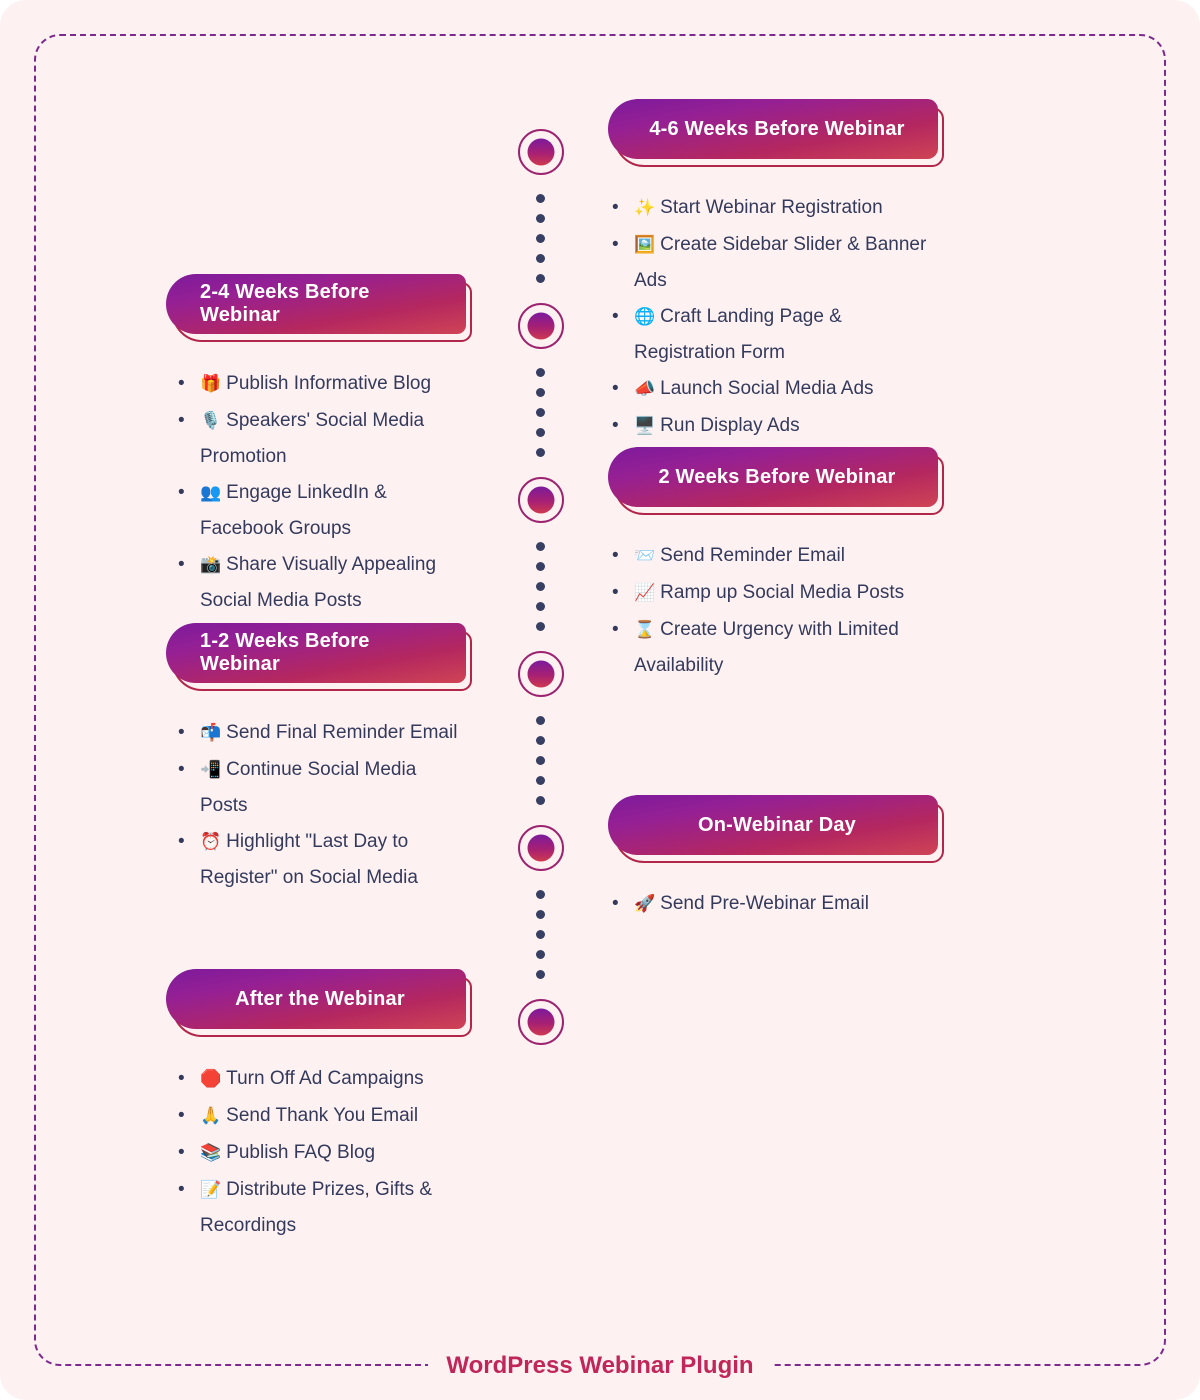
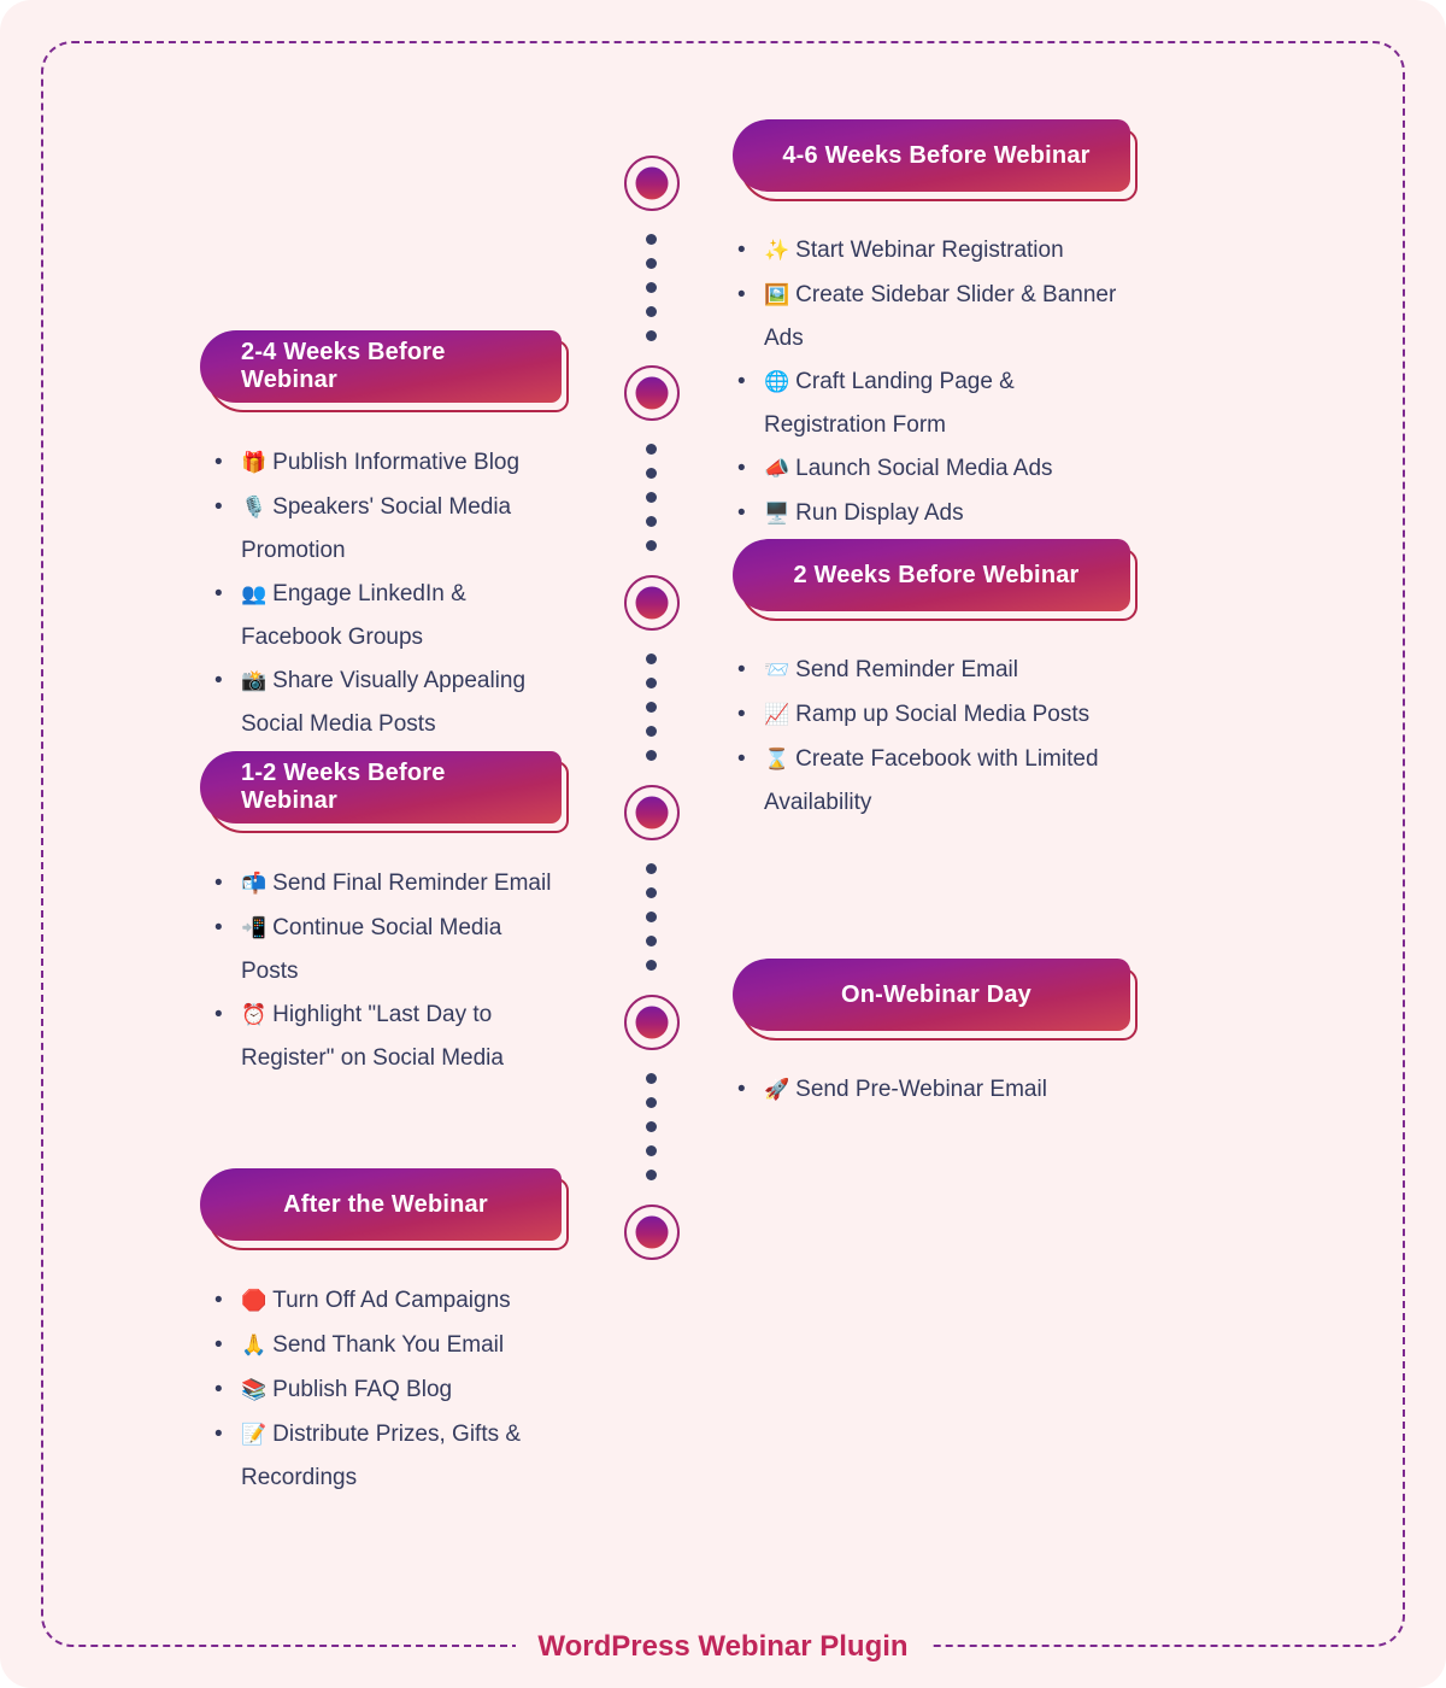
  4-6 Weeks Before Webinar
  ✨ Start Webinar Registration
  🖼️ Create Sidebar Slider & Banner Ads
  🌐 Craft Landing Page & Registration Form
  📣 Launch Social Media Ads
  🖥️ Run Display Ads
  2-4 Weeks Before Webinar
  🎁 Publish Informative Blog
  🎙️ Speakers' Social Media Promotion
  👥 Engage LinkedIn & Facebook Groups
  📸 Share Visually Appealing Social Media Posts
  2 Weeks Before Webinar
  📨 Send Reminder Email
  📈 Ramp up Social Media Posts
- ⌛ Create Urgency with Limited Availability
+ ⌛ Create Facebook with Limited Availability
  1-2 Weeks Before Webinar
  📬 Send Final Reminder Email
  📲 Continue Social Media Posts
  ⏰ Highlight "Last Day to Register" on Social Media
  On-Webinar Day
  🚀 Send Pre-Webinar Email
  After the Webinar
  🛑 Turn Off Ad Campaigns
  🙏 Send Thank You Email
  📚 Publish FAQ Blog
  📝 Distribute Prizes, Gifts & Recordings
  WordPress Webinar Plugin
